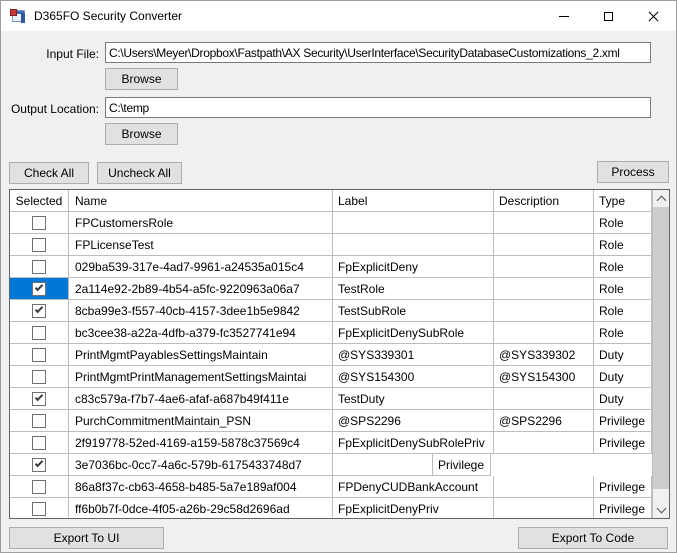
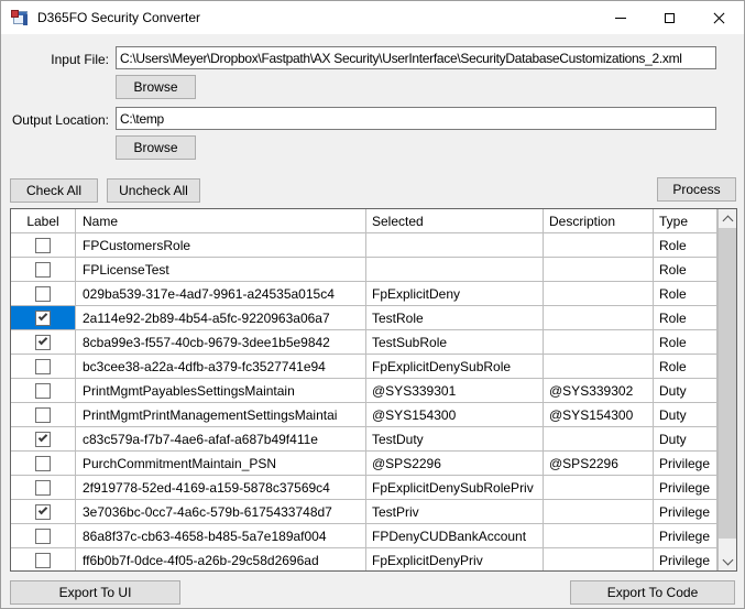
  D365FO Security Converter
  Input File:
  C:\Users\Meyer\Dropbox\Fastpath\AX Security\UserInterface\SecurityDatabaseCustomizations_2.xml
  Browse
  Output Location:
  C:\temp
  Browse
  Check All
  Uncheck All
  Process
- Selected
+ Label
  Name
- Label
+ Selected
  Description
  Type
  FPCustomersRole
  Role
  FPLicenseTest
  Role
  029ba539-317e-4ad7-9961-a24535a015c4
  FpExplicitDeny
  Role
  2a114e92-2b89-4b54-a5fc-9220963a06a7
  TestRole
  Role
- 8cba99e3-f557-40cb-4157-3dee1b5e9842
+ 8cba99e3-f557-40cb-9679-3dee1b5e9842
  TestSubRole
  Role
  bc3cee38-a22a-4dfb-a379-fc3527741e94
  FpExplicitDenySubRole
  Role
  PrintMgmtPayablesSettingsMaintain
  @SYS339301
  @SYS339302
  Duty
  PrintMgmtPrintManagementSettingsMaintai
  @SYS154300
  @SYS154300
  Duty
  c83c579a-f7b7-4ae6-afaf-a687b49f411e
  TestDuty
  Duty
  PurchCommitmentMaintain_PSN
  @SPS2296
  @SPS2296
  Privilege
  2f919778-52ed-4169-a159-5878c37569c4
  FpExplicitDenySubRolePriv
  Privilege
  3e7036bc-0cc7-4a6c-579b-6175433748d7
+ TestPriv
  Privilege
  86a8f37c-cb63-4658-b485-5a7e189af004
  FPDenyCUDBankAccount
  Privilege
  ff6b0b7f-0dce-4f05-a26b-29c58d2696ad
  FpExplicitDenyPriv
  Privilege
  Export To UI
  Export To Code
